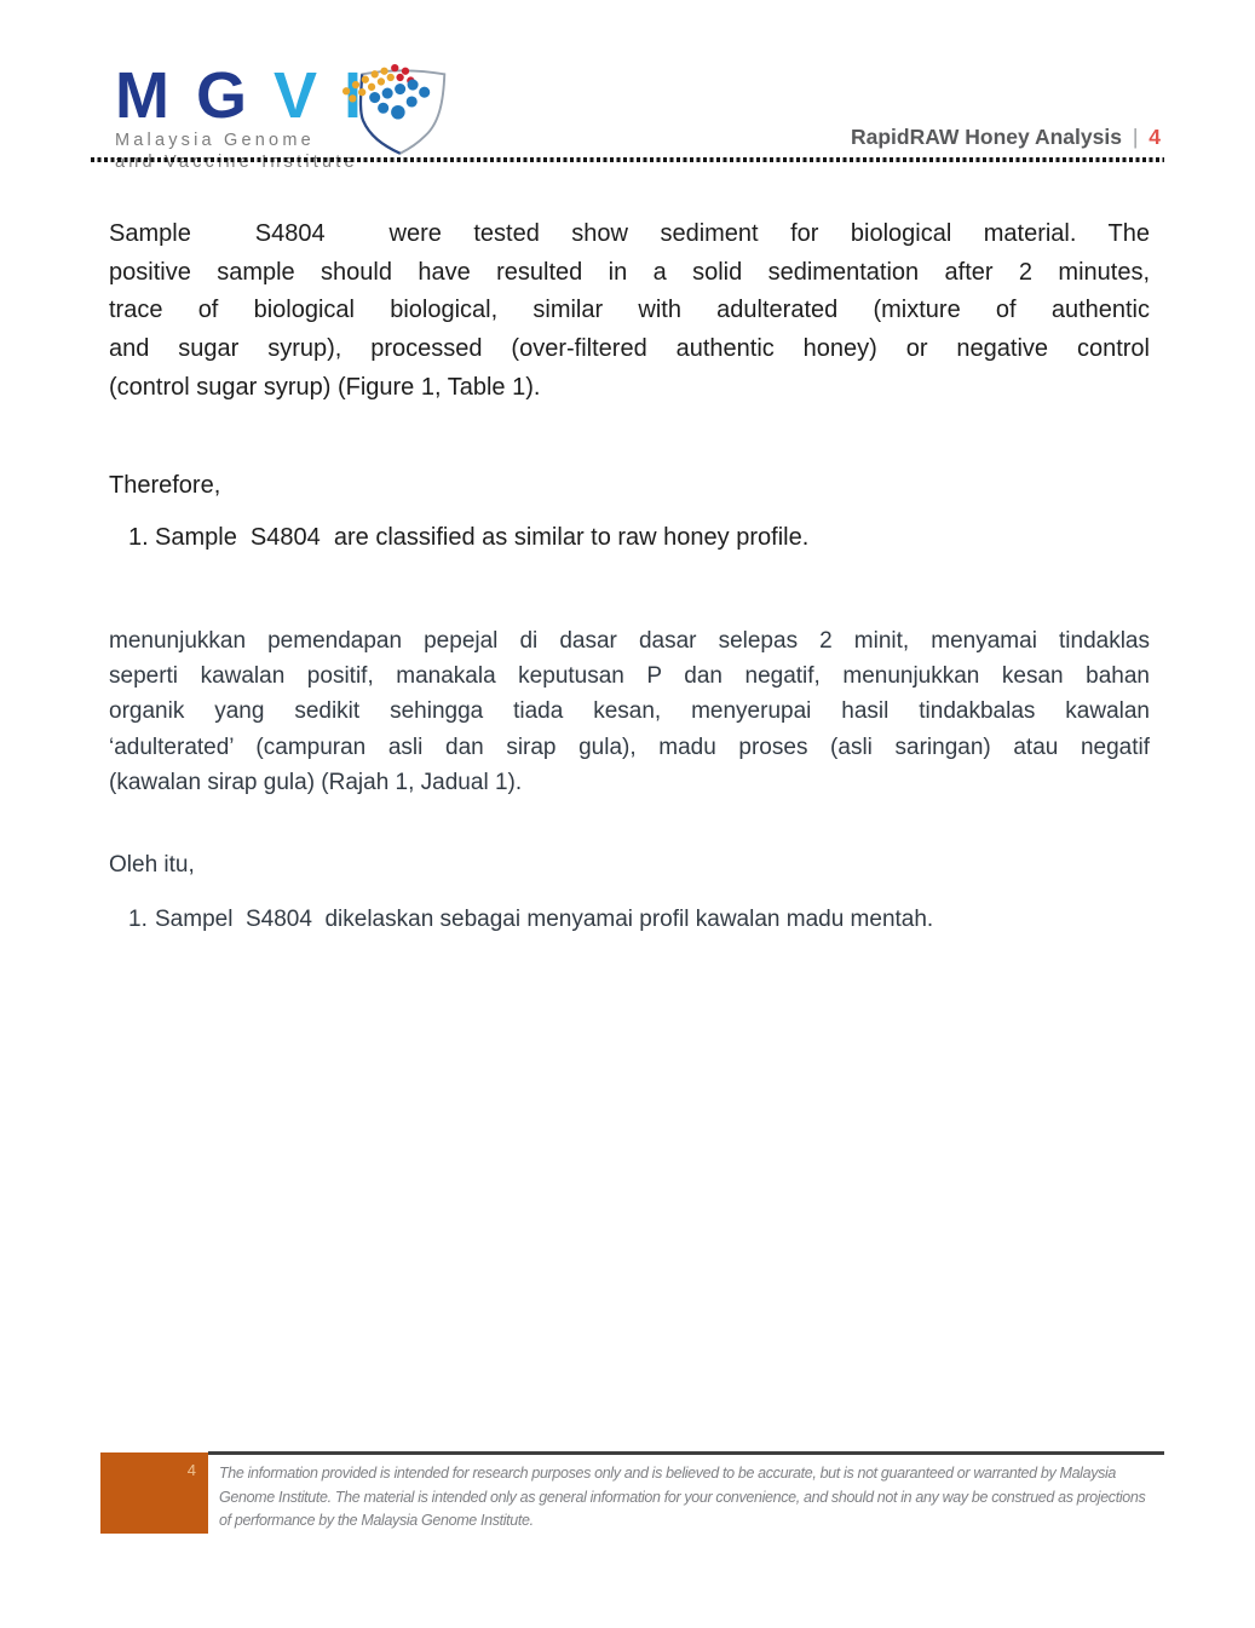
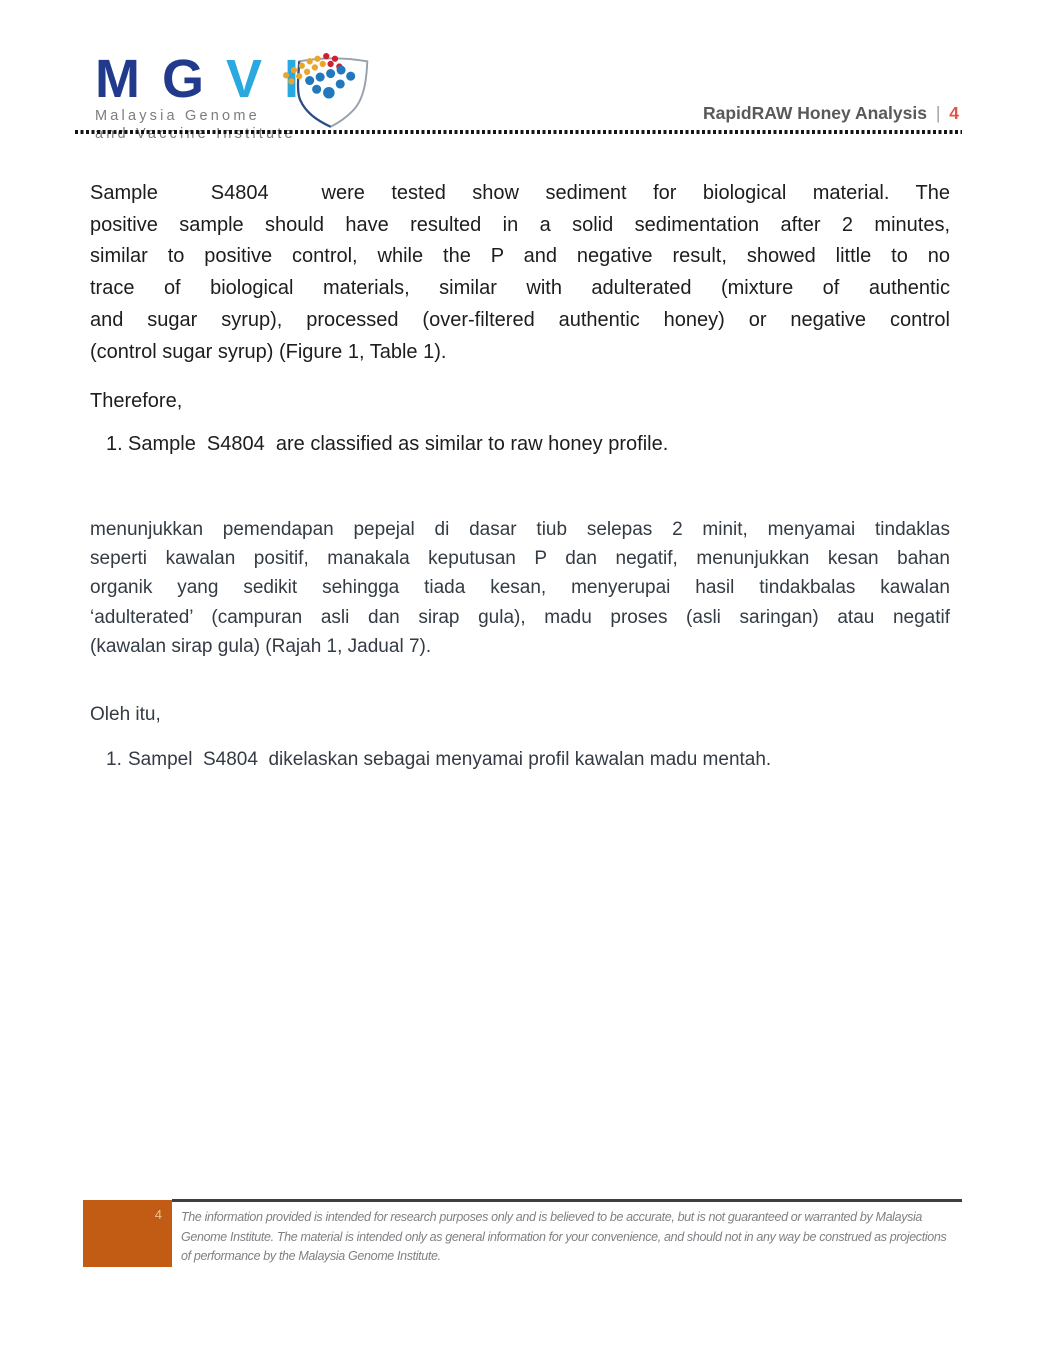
  MGVI
  Malaysia Genome
  and Vaccine Institute
  RapidRAW Honey Analysis | 4
  Sample S4804 were tested show sediment for biological material. The
  positive sample should have resulted in a solid sedimentation after 2 minutes,
+ similar to positive control, while the P and negative result, showed little to no
- trace of biological biological, similar with adulterated (mixture of authentic
+ trace of biological materials, similar with adulterated (mixture of authentic
  and sugar syrup), processed (over-filtered authentic honey) or negative control
  (control sugar syrup) (Figure 1, Table 1).
  Therefore,
  1.
  Sample S4804 are classified as similar to raw honey profile.
- menunjukkan pemendapan pepejal di dasar dasar selepas 2 minit, menyamai tindaklas
+ menunjukkan pemendapan pepejal di dasar tiub selepas 2 minit, menyamai tindaklas
  seperti kawalan positif, manakala keputusan P dan negatif, menunjukkan kesan bahan
  organik yang sedikit sehingga tiada kesan, menyerupai hasil tindakbalas kawalan
  ‘adulterated’ (campuran asli dan sirap gula), madu proses (asli saringan) atau negatif
- (kawalan sirap gula) (Rajah 1, Jadual 1).
+ (kawalan sirap gula) (Rajah 1, Jadual 7).
  Oleh itu,
  1.
  Sampel S4804 dikelaskan sebagai menyamai profil kawalan madu mentah.
  4
  The information provided is intended for research purposes only and is believed to be accurate, but is not guaranteed or warranted by Malaysia Genome Institute. The material is intended only as general information for your convenience, and should not in any way be construed as projections of performance by the Malaysia Genome Institute.
